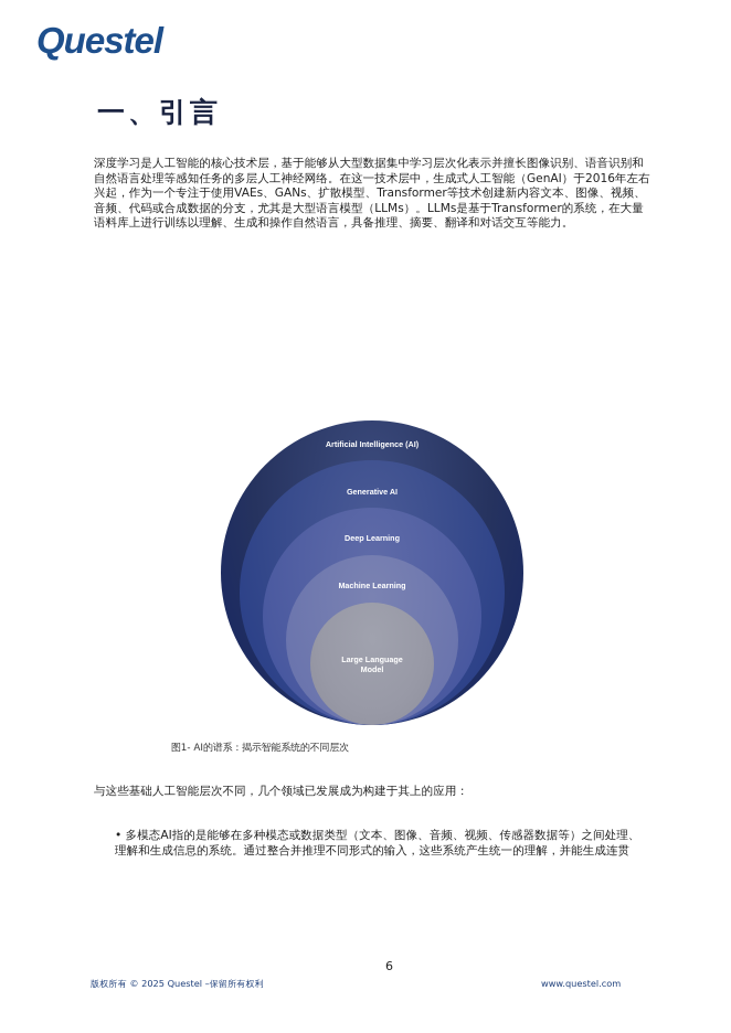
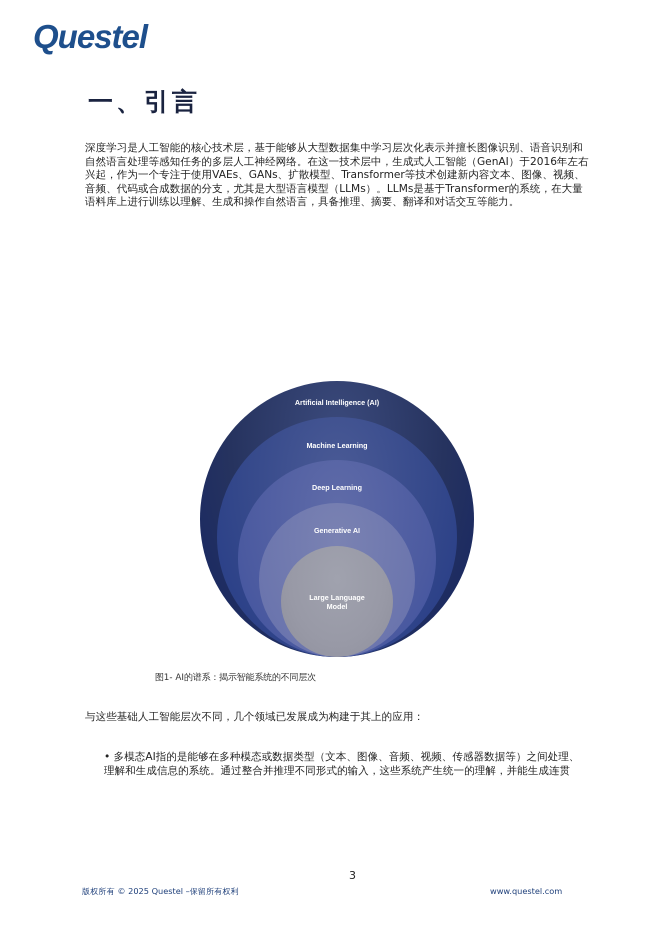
  Questel
  一、引言
  深度学习是人工智能的核心技术层，基于能够从大型数据集中学习层次化表示并擅长图像识别、语音识别和自然语言处理等感知任务的多层人工神经网络。在这一技术层中，生成式人工智能（GenAI）于2016年左右兴起，作为一个专注于使用VAEs、GANs、扩散模型、Transformer等技术创建新内容文本、图像、视频、音频、代码或合成数据的分支，尤其是大型语言模型（LLMs）。LLMs是基于Transformer的系统，在大量语料库上进行训练以理解、生成和操作自然语言，具备推理、摘要、翻译和对话交互等能力。
  Artificial Intelligence (AI)
- Generative AI
+ Machine Learning
  Deep Learning
- Machine Learning
+ Generative AI
  Large Language
  Model
  图1- AI的谱系：揭示智能系统的不同层次
  与这些基础人工智能层次不同，几个领域已发展成为构建于其上的应用：
  • 多模态AI指的是能够在多种模态或数据类型（文本、图像、音频、视频、传感器数据等）之间处理、理解和生成信息的系统。通过整合并推理不同形式的输入，这些系统产生统一的理解，并能生成连贯
- 6
+ 3
  版权所有 © 2025 Questel –保留所有权利
  www.questel.com
